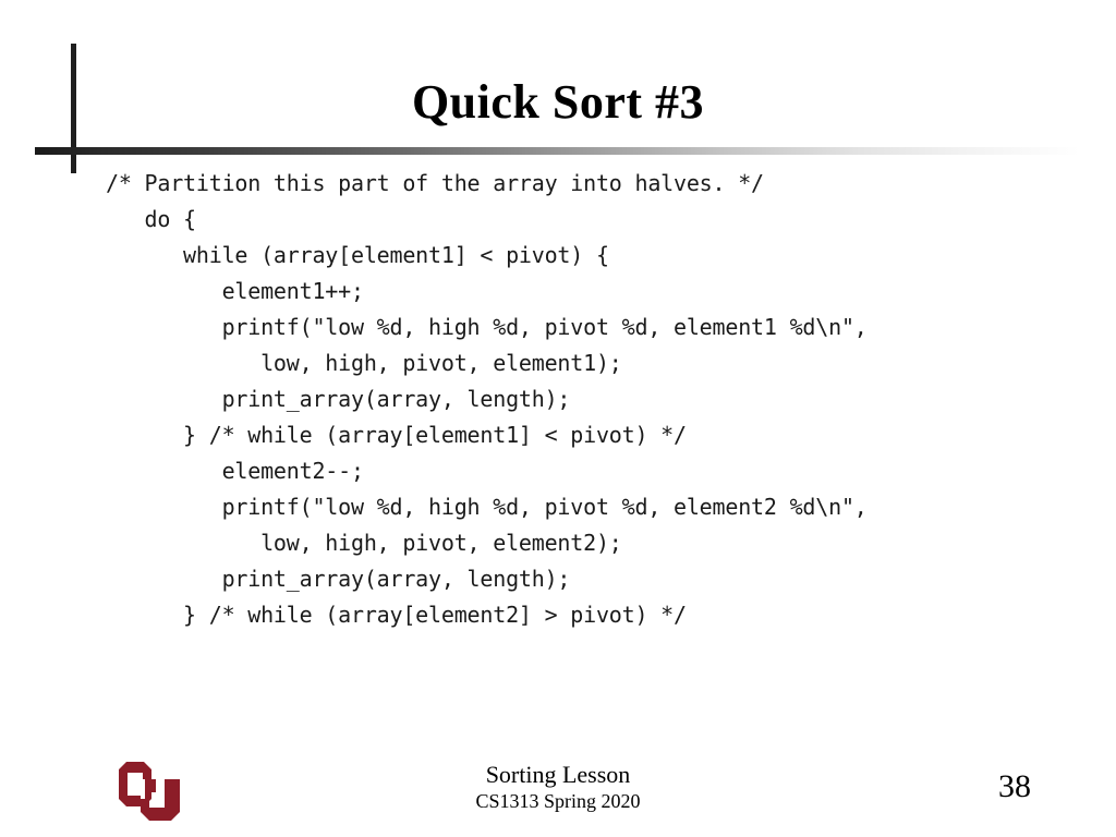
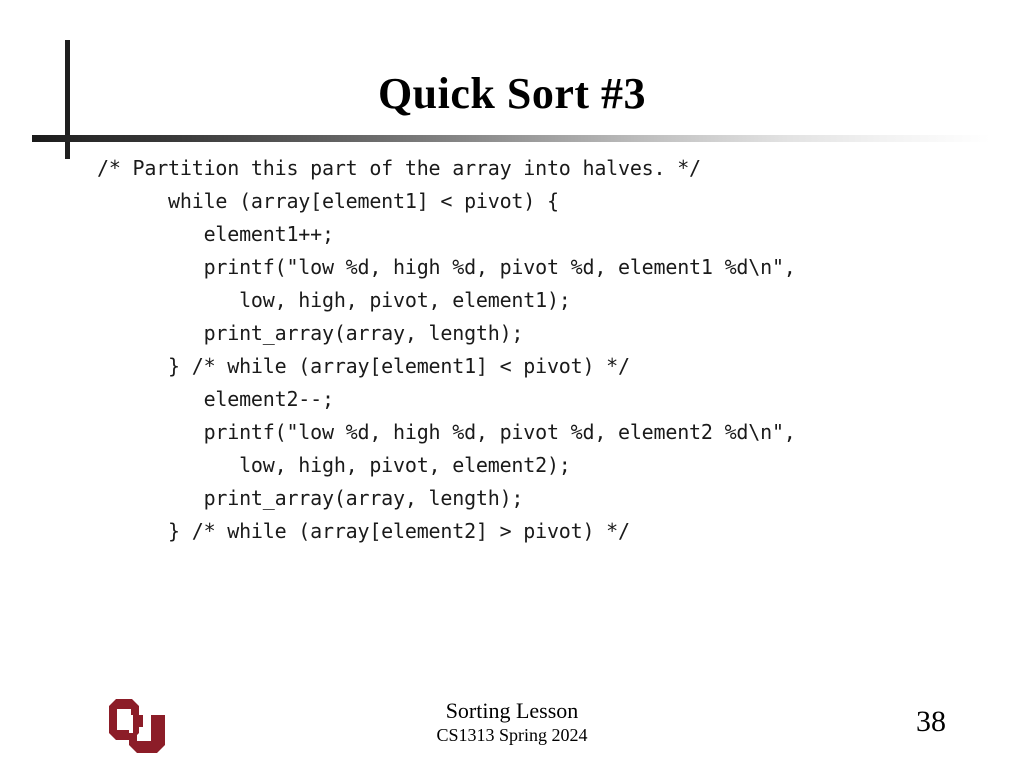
  Quick Sort #3
  /* Partition this part of the array into halves. */
- do {
  while (array[element1] < pivot) {
  element1++;
  printf("low %d, high %d, pivot %d, element1 %d\n",
  low, high, pivot, element1);
  print_array(array, length);
  } /* while (array[element1] < pivot) */
  element2--;
  printf("low %d, high %d, pivot %d, element2 %d\n",
  low, high, pivot, element2);
  print_array(array, length);
  } /* while (array[element2] > pivot) */
  Sorting Lesson
- CS1313 Spring 2020
+ CS1313 Spring 2024
  38
